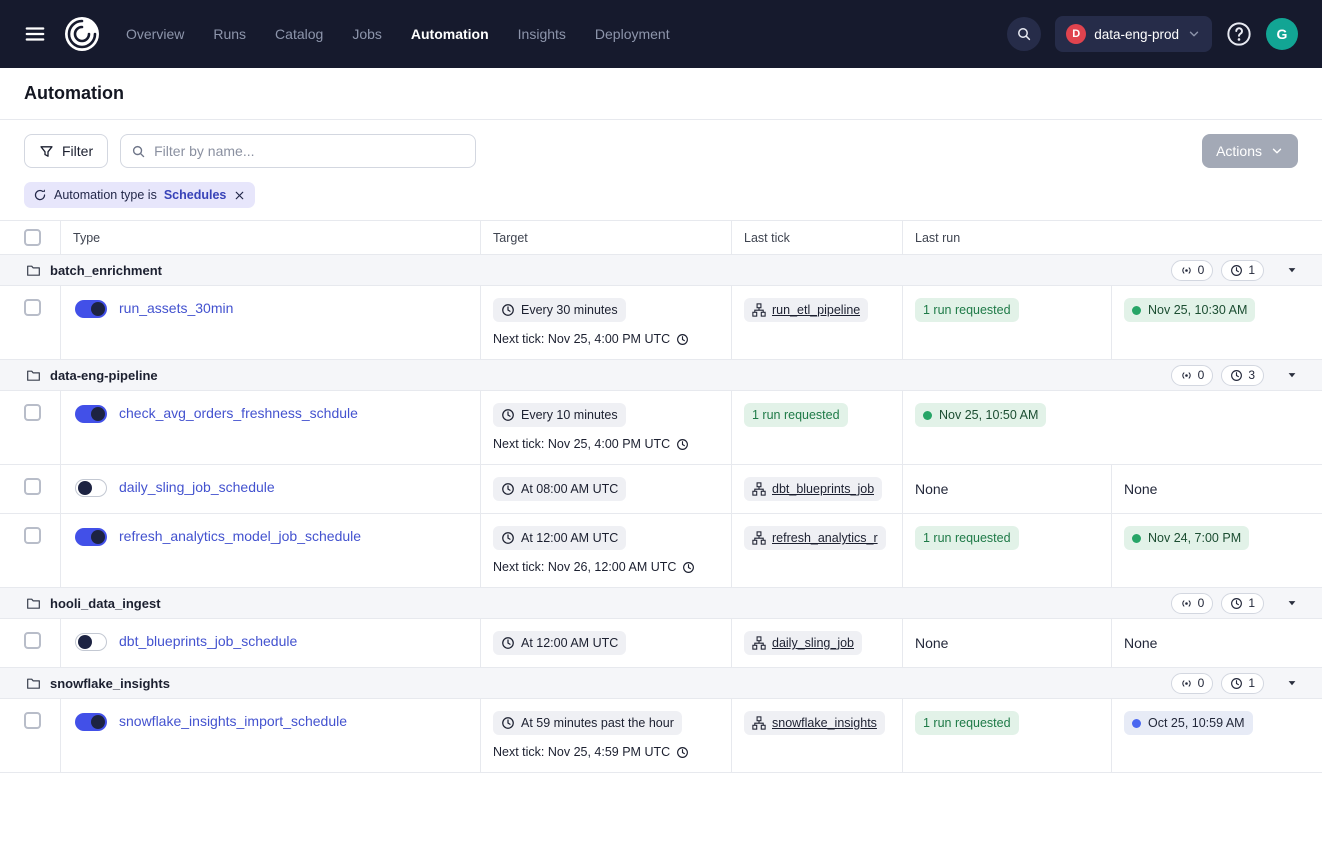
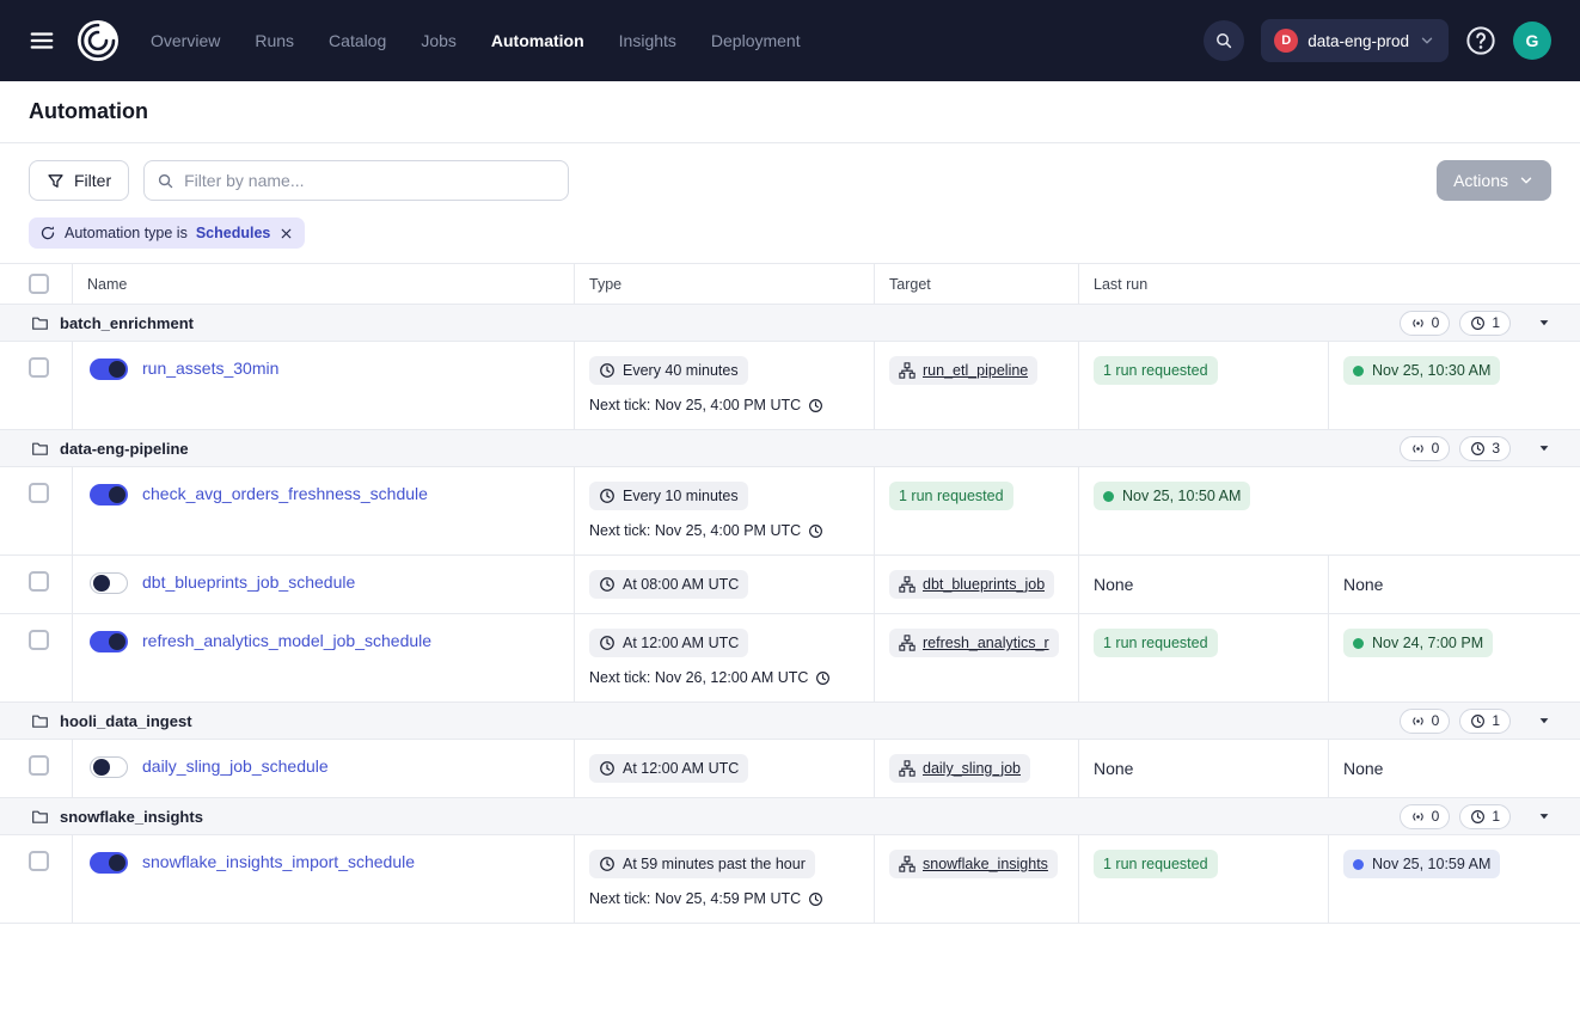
  Overview
  Runs
  Catalog
  Jobs
  Automation
  Insights
  Deployment
  D
  data-eng-prod
  G
  Automation
  Filter
  Filter by name...
  Actions
  Automation type is
  Schedules
+ Name
  Type
  Target
- Last tick
  Last run
  batch_enrichment
  0
  1
  run_assets_30min
- Every 30 minutes
+ Every 40 minutes
  Next tick: Nov 25, 4:00 PM UTC
  run_etl_pipeline
  1 run requested
  Nov 25, 10:30 AM
  data-eng-pipeline
  0
  3
  check_avg_orders_freshness_schdule
  Every 10 minutes
  Next tick: Nov 25, 4:00 PM UTC
  1 run requested
  Nov 25, 10:50 AM
- daily_sling_job_schedule
+ dbt_blueprints_job_schedule
  At 08:00 AM UTC
  dbt_blueprints_job
  None
  None
  refresh_analytics_model_job_schedule
  At 12:00 AM UTC
  Next tick: Nov 26, 12:00 AM UTC
  refresh_analytics_r
  1 run requested
  Nov 24, 7:00 PM
  hooli_data_ingest
  0
  1
- dbt_blueprints_job_schedule
+ daily_sling_job_schedule
  At 12:00 AM UTC
  daily_sling_job
  None
  None
  snowflake_insights
  0
  1
  snowflake_insights_import_schedule
  At 59 minutes past the hour
  Next tick: Nov 25, 4:59 PM UTC
  snowflake_insights
  1 run requested
- Oct 25, 10:59 AM
+ Nov 25, 10:59 AM
